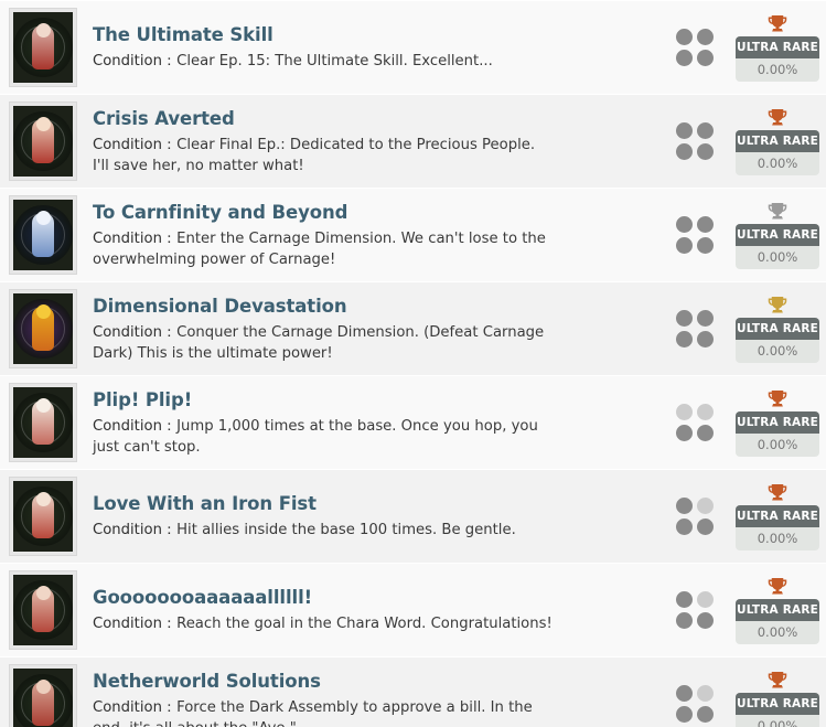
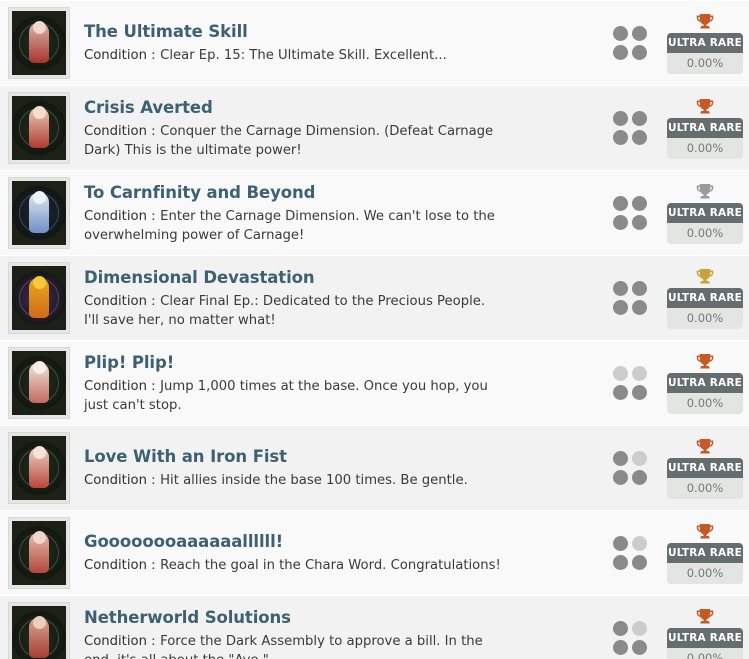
  The Ultimate Skill
  Condition：Clear Ep. 15: The Ultimate Skill. Excellent...
  ULTRA RARE
  0.00%
  Crisis Averted
- Condition：Clear Final Ep.: Dedicated to the Precious People. I'll save her, no matter what!
+ Condition：Conquer the Carnage Dimension. (Defeat Carnage Dark) This is the ultimate power!
  ULTRA RARE
  0.00%
  To Carnfinity and Beyond
  Condition：Enter the Carnage Dimension. We can't lose to the overwhelming power of Carnage!
  ULTRA RARE
  0.00%
  Dimensional Devastation
- Condition：Conquer the Carnage Dimension. (Defeat Carnage Dark) This is the ultimate power!
+ Condition：Clear Final Ep.: Dedicated to the Precious People. I'll save her, no matter what!
  ULTRA RARE
  0.00%
  Plip! Plip!
  Condition：Jump 1,000 times at the base. Once you hop, you just can't stop.
  ULTRA RARE
  0.00%
  Love With an Iron Fist
  Condition：Hit allies inside the base 100 times. Be gentle.
  ULTRA RARE
  0.00%
  Goooooooaaaaaallllll!
  Condition：Reach the goal in the Chara Word. Congratulations!
  ULTRA RARE
  0.00%
  Netherworld Solutions
  ULTRA RARE
  0.00%
